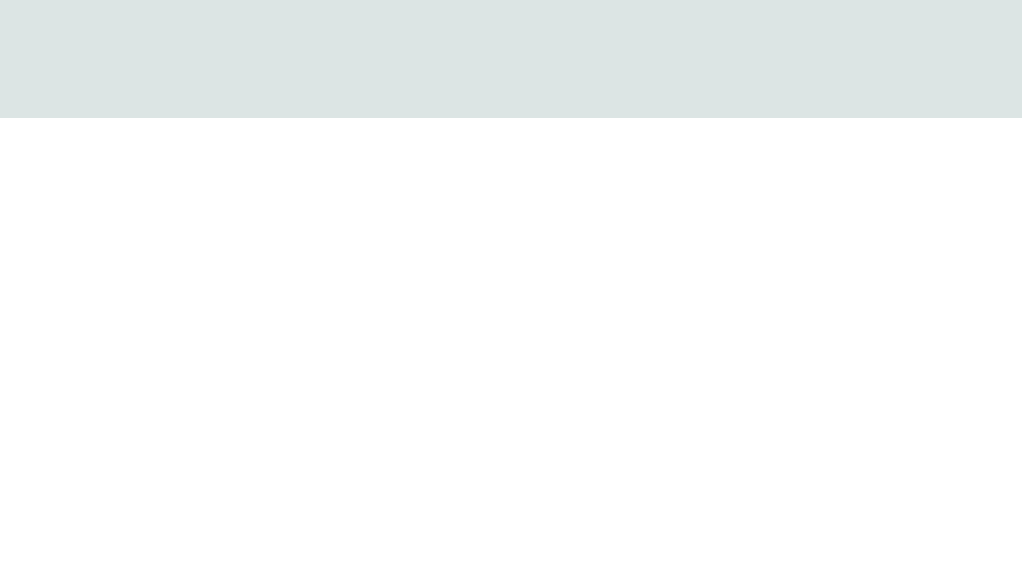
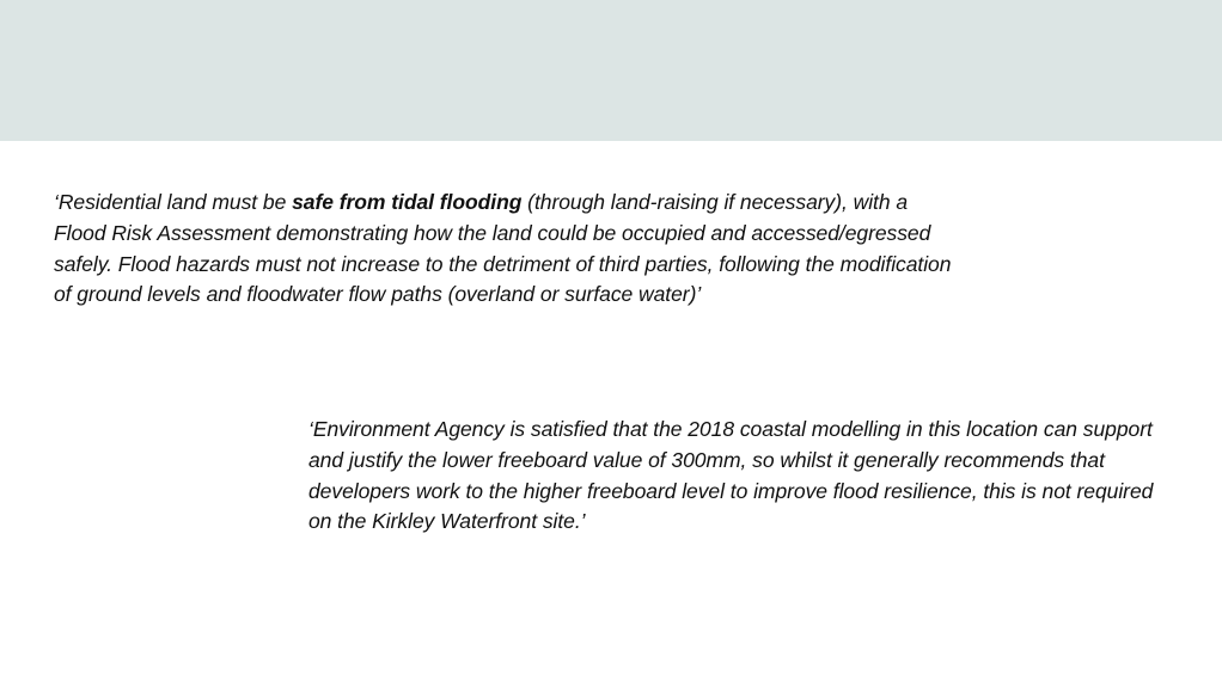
+ ‘Residential land must be safe from tidal flooding (through land-raising if necessary), with a Flood Risk Assessment demonstrating how the land could be occupied and accessed/egressed safely. Flood hazards must not increase to the detriment of third parties, following the modification of ground levels and floodwater flow paths (overland or surface water)’
+ ‘Environment Agency is satisfied that the 2018 coastal modelling in this location can support and justify the lower freeboard value of 300mm, so whilst it generally recommends that developers work to the higher freeboard level to improve flood resilience, this is not required on the Kirkley Waterfront site.’
